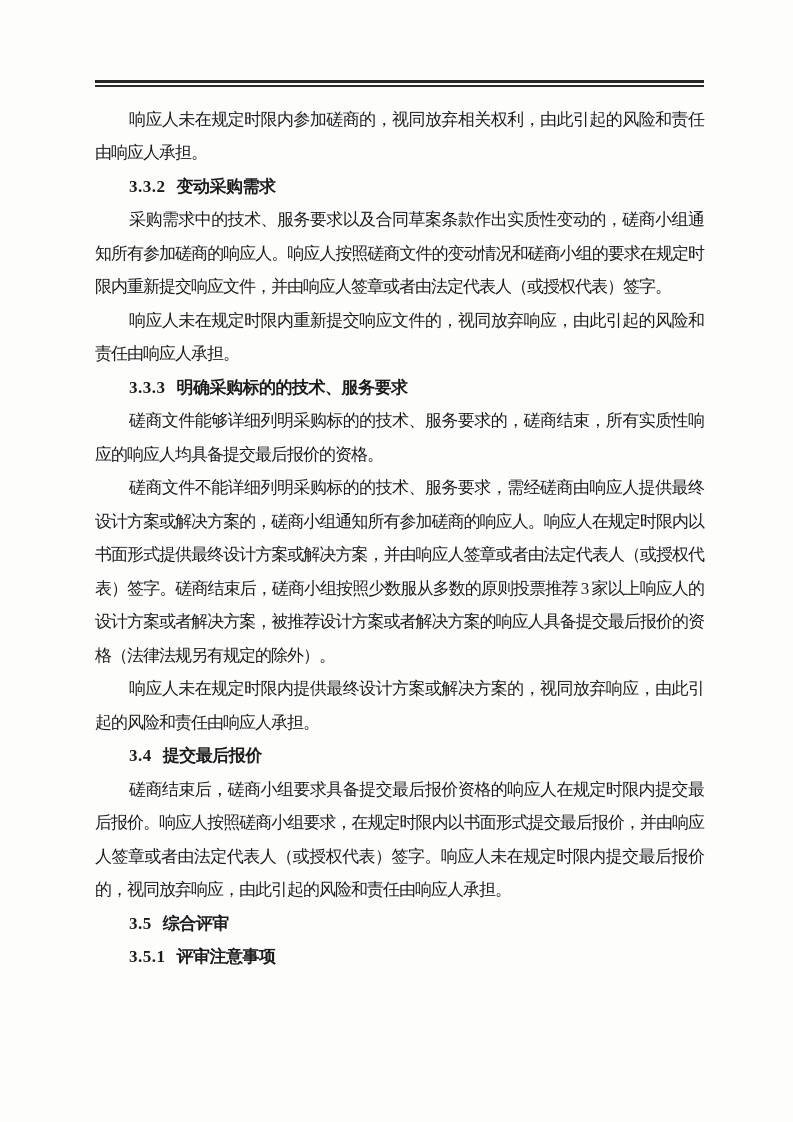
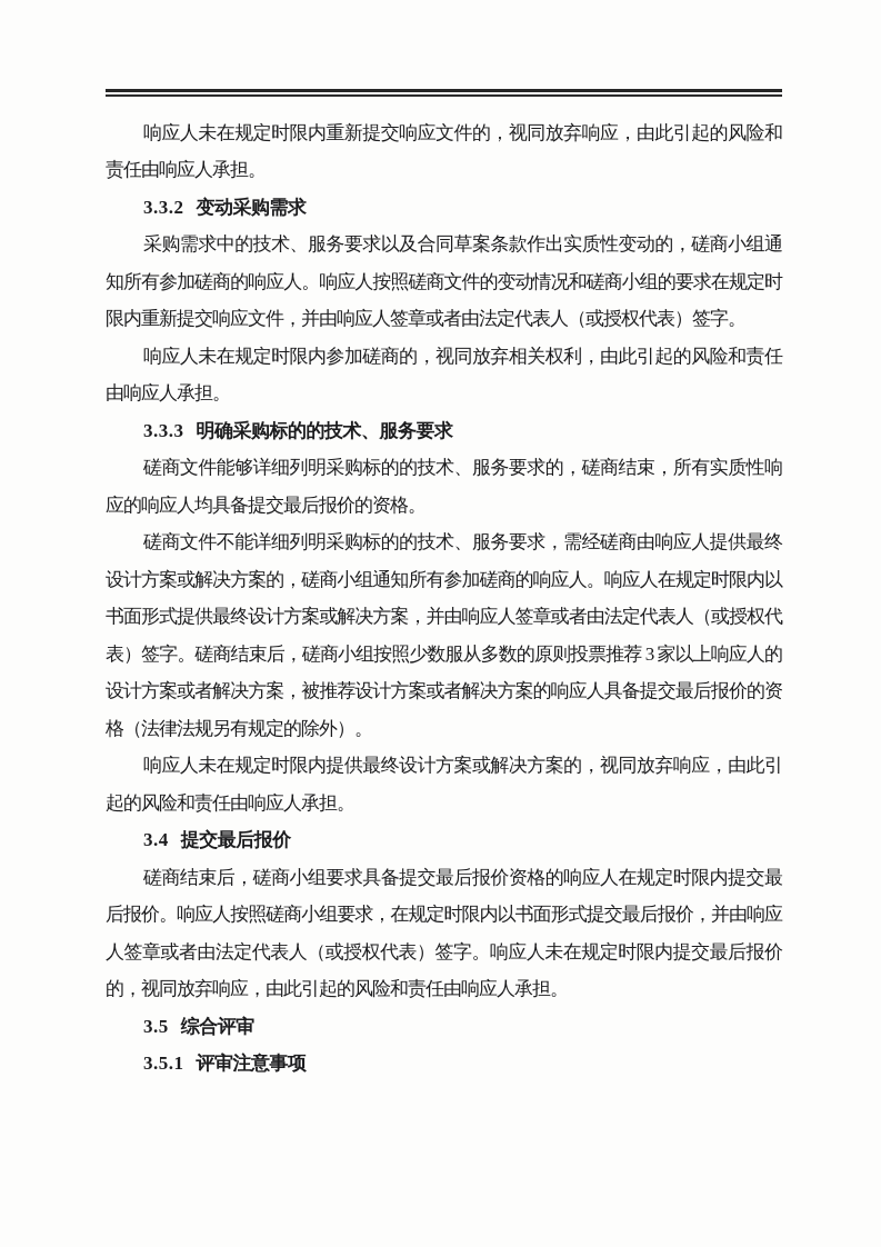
- 响应人未在规定时限内参加磋商的，视同放弃相关权利，由此引起的风险和责任由响应人承担。
+ 响应人未在规定时限内重新提交响应文件的，视同放弃响应，由此引起的风险和责任由响应人承担。
  3.3.2 变动采购需求
  采购需求中的技术、服务要求以及合同草案条款作出实质性变动的，磋商小组通知所有参加磋商的响应人。响应人按照磋商文件的变动情况和磋商小组的要求在规定时限内重新提交响应文件，并由响应人签章或者由法定代表人（或授权代表）签字。
- 响应人未在规定时限内重新提交响应文件的，视同放弃响应，由此引起的风险和责任由响应人承担。
+ 响应人未在规定时限内参加磋商的，视同放弃相关权利，由此引起的风险和责任由响应人承担。
  3.3.3 明确采购标的的技术、服务要求
  磋商文件能够详细列明采购标的的技术、服务要求的，磋商结束，所有实质性响应的响应人均具备提交最后报价的资格。
  磋商文件不能详细列明采购标的的技术、服务要求，需经磋商由响应人提供最终设计方案或解决方案的，磋商小组通知所有参加磋商的响应人。响应人在规定时限内以书面形式提供最终设计方案或解决方案，并由响应人签章或者由法定代表人（或授权代表）签字。磋商结束后，磋商小组按照少数服从多数的原则投票推荐 3 家以上响应人的设计方案或者解决方案，被推荐设计方案或者解决方案的响应人具备提交最后报价的资格（法律法规另有规定的除外）。
  响应人未在规定时限内提供最终设计方案或解决方案的，视同放弃响应，由此引起的风险和责任由响应人承担。
  3.4 提交最后报价
  磋商结束后，磋商小组要求具备提交最后报价资格的响应人在规定时限内提交最后报价。响应人按照磋商小组要求，在规定时限内以书面形式提交最后报价，并由响应人签章或者由法定代表人（或授权代表）签字。响应人未在规定时限内提交最后报价的，视同放弃响应，由此引起的风险和责任由响应人承担。
  3.5 综合评审
  3.5.1 评审注意事项
